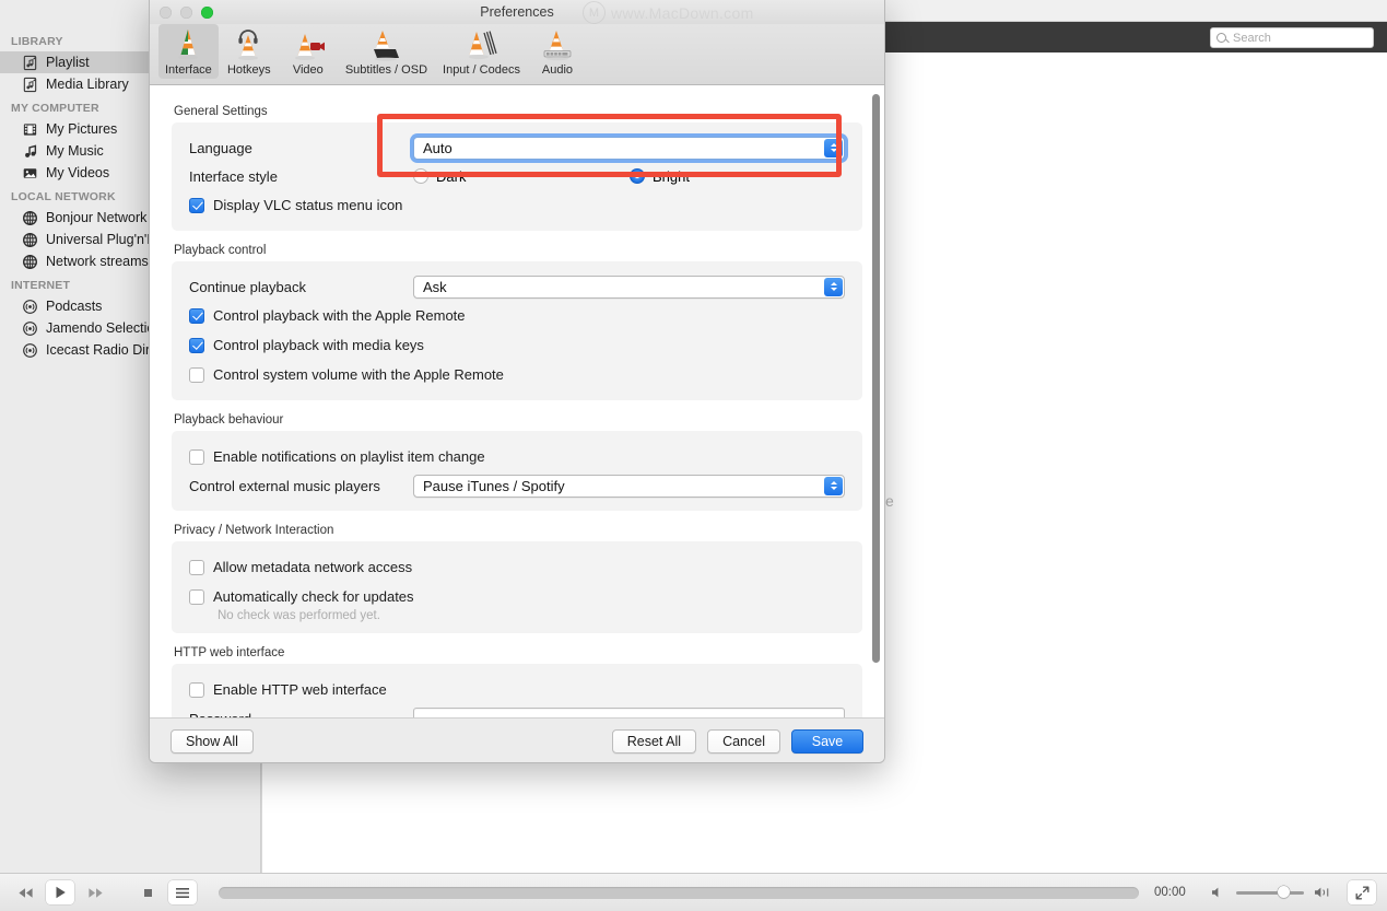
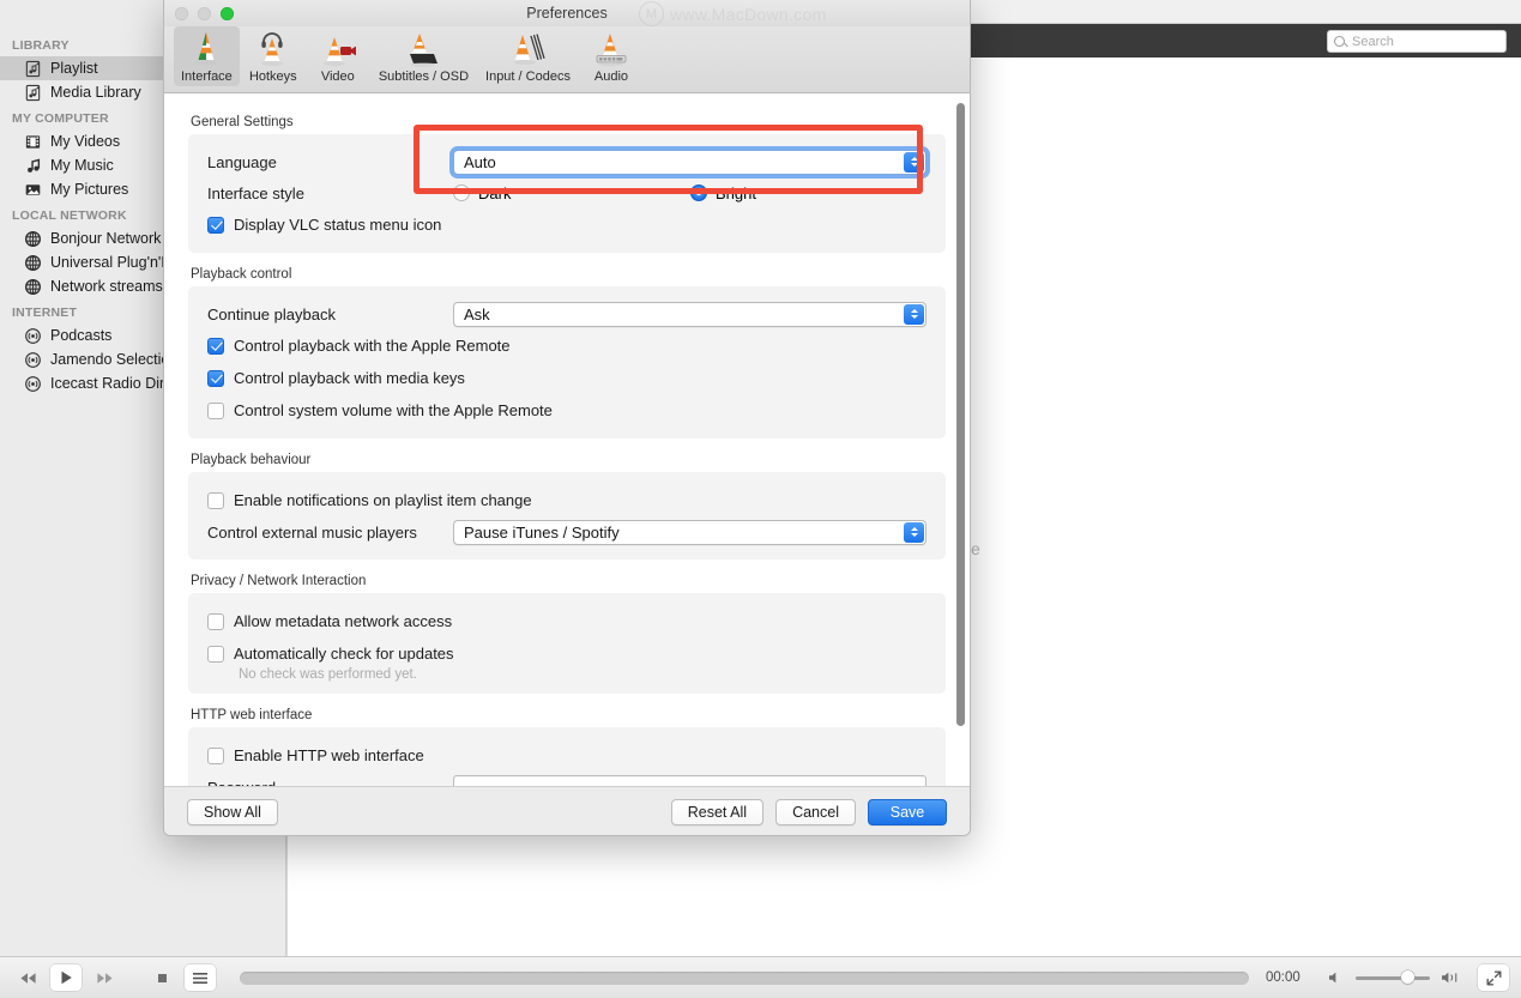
  Search
  e
  LIBRARY
  Playlist
  Media Library
  MY COMPUTER
- My Pictures
+ My Videos
  My Music
- My Videos
+ My Pictures
  LOCAL NETWORK
  Bonjour Network
  Universal Plug'n'
  Network streams
  INTERNET
  Podcasts
  Jamendo Selecti
  Icecast Radio Di
  00:00
  Preferences
  Interface
  Hotkeys
  Video
  Subtitles / OSD
  Input / Codecs
  Audio
  General Settings
  Language
  Auto
  Interface style
  Dark
  Bright
  Display VLC status menu icon
  Playback control
  Continue playback
  Ask
  Control playback with the Apple Remote
  Control playback with media keys
  Control system volume with the Apple Remote
  Playback behaviour
  Enable notifications on playlist item change
  Control external music players
  Pause iTunes / Spotify
  Privacy / Network Interaction
  Allow metadata network access
  Automatically check for updates
  No check was performed yet.
  HTTP web interface
  Enable HTTP web interface
  Show All
  Reset All
  Cancel
  Save
